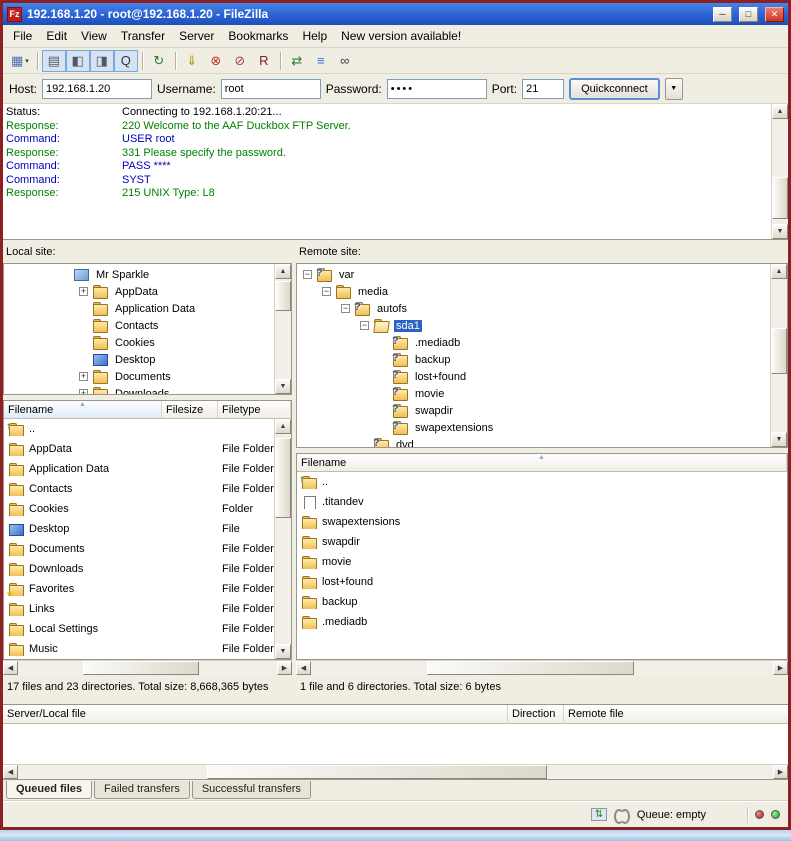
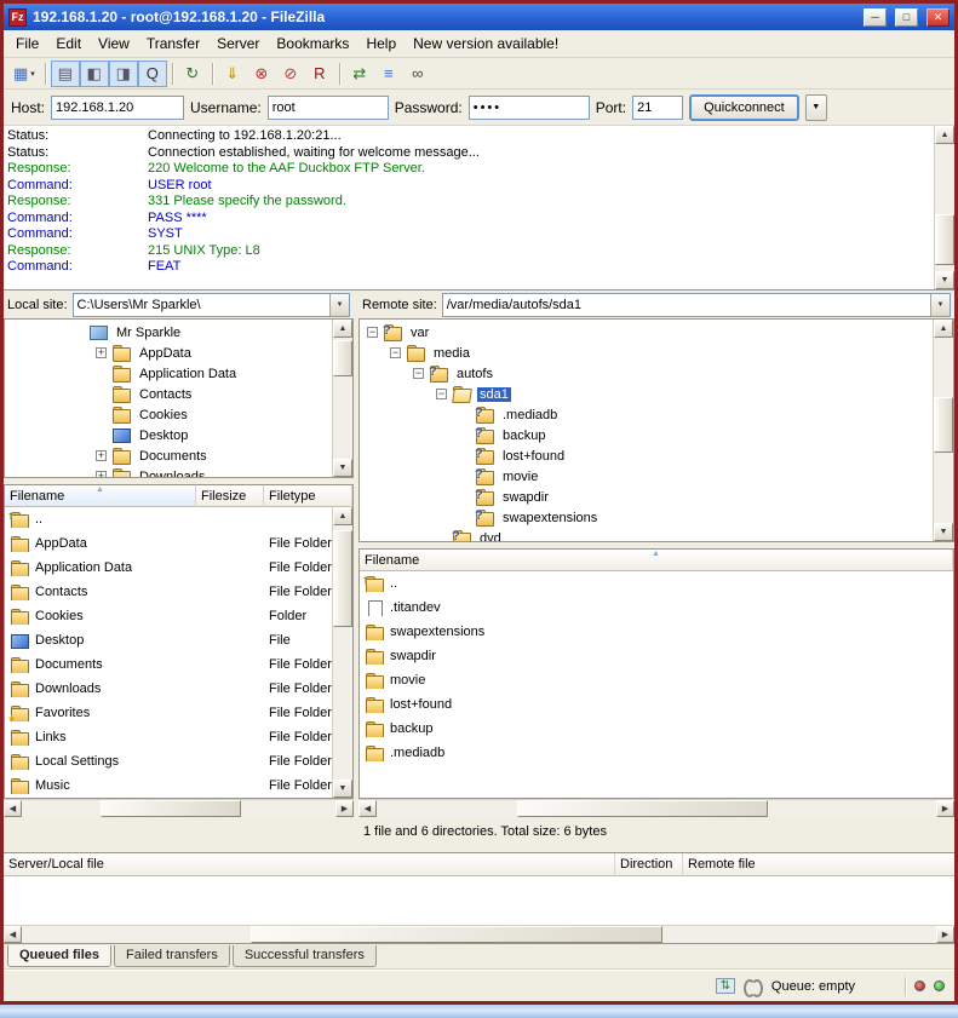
  Fz
  192.168.1.20 - root@192.168.1.20 - FileZilla
  ─
  □
  ✕
  File
  Edit
  View
  Transfer
  Server
  Bookmarks
  Help
  New version available!
  ▦
  ▤
  ◧
  ◨
  Q
  ↻
  ⇓
  ⊗
  ⊘
  R
  ⇄
  ≡
  ∞
  Host:
  192.168.1.20
  Username:
  root
  Password:
  ••••
  Port:
  21
  Quickconnect
  Status: Connecting to 192.168.1.20:21...
+ Status: Connection established, waiting for welcome message...
  Response: 220 Welcome to the AAF Duckbox FTP Server.
  Command: USER root
  Response: 331 Please specify the password.
  Command: PASS ****
  Command: SYST
  Response: 215 UNIX Type: L8
+ Command: FEAT
  Local site:
+ C:\Users\Mr Sparkle\
  Mr Sparkle
  +
  AppData
  Application Data
  Contacts
  Cookies
  Desktop
  +
  Documents
  +
  Downloads
  Filename
  Filesize
  Filetype
  ↑
  ..
  AppData
  File Folder
  Application Data
  File Folder
  Contacts
  File Folder
  Cookies
  Folder
  Desktop
  File
  Documents
  File Folder
  Downloads
  File Folder
  ★
  Favorites
  File Folder
  Links
  File Folder
  Local Settings
  File Folder
  Music
  File Folder
- 17 files and 23 directories. Total size: 8,668,365 bytes
  Remote site:
+ /var/media/autofs/sda1
  −
  ?
  var
  −
  media
  −
  ?
  autofs
  −
  sda1
  ?
  .mediadb
  ?
  backup
  ?
  lost+found
  ?
  movie
  ?
  swapdir
  ?
  swapextensions
  ?
  dvd
  Filename
  ↑
  ..
  .titandev
  swapextensions
  swapdir
  movie
  lost+found
  backup
  .mediadb
  1 file and 6 directories. Total size: 6 bytes
  Server/Local file
  Direction
  Remote file
  Queued files
  Failed transfers
  Successful transfers
  ⇅
  Queue: empty
